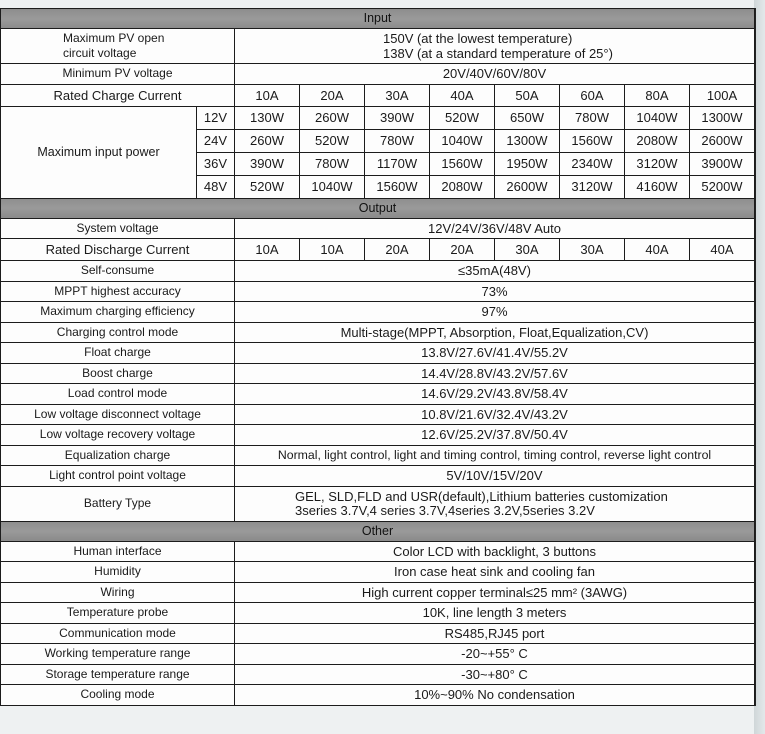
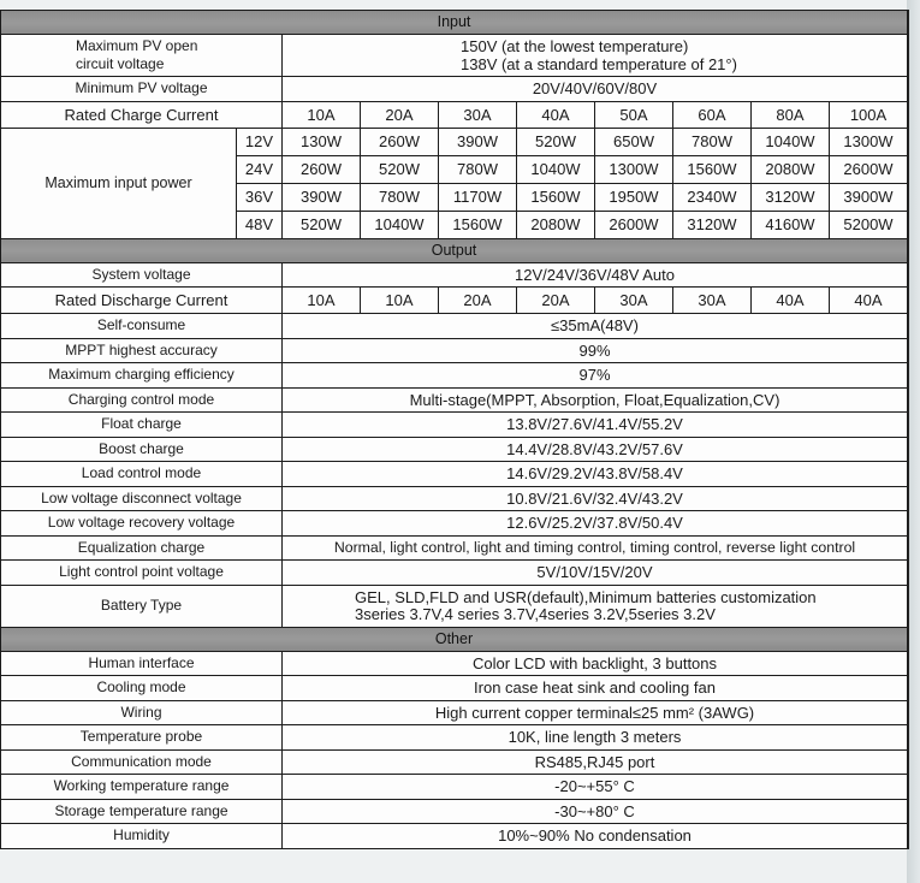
  Input
- Maximum PV open circuit voltage	150V (at the lowest temperature) 138V (at a standard temperature of 25°)
+ Maximum PV open circuit voltage	150V (at the lowest temperature) 138V (at a standard temperature of 21°)
  Minimum PV voltage	20V/40V/60V/80V
  Rated Charge Current	10A	20A	30A	40A	50A	60A	80A	100A
  Maximum input power	12V	130W	260W	390W	520W	650W	780W	1040W	1300W
  24V	260W	520W	780W	1040W	1300W	1560W	2080W	2600W
  36V	390W	780W	1170W	1560W	1950W	2340W	3120W	3900W
  48V	520W	1040W	1560W	2080W	2600W	3120W	4160W	5200W
  Output
  System voltage	12V/24V/36V/48V Auto
  Rated Discharge Current	10A	10A	20A	20A	30A	30A	40A	40A
  Self-consume	≤35mA(48V)
- MPPT highest accuracy	73%
+ MPPT highest accuracy	99%
  Maximum charging efficiency	97%
  Charging control mode	Multi-stage(MPPT, Absorption, Float,Equalization,CV)
  Float charge	13.8V/27.6V/41.4V/55.2V
  Boost charge	14.4V/28.8V/43.2V/57.6V
  Load control mode	14.6V/29.2V/43.8V/58.4V
  Low voltage disconnect voltage	10.8V/21.6V/32.4V/43.2V
  Low voltage recovery voltage	12.6V/25.2V/37.8V/50.4V
  Equalization charge	Normal, light control, light and timing control, timing control, reverse light control
  Light control point voltage	5V/10V/15V/20V
- Battery Type	GEL, SLD,FLD and USR(default),Lithium batteries customization 3series 3.7V,4 series 3.7V,4series 3.2V,5series 3.2V
+ Battery Type	GEL, SLD,FLD and USR(default),Minimum batteries customization 3series 3.7V,4 series 3.7V,4series 3.2V,5series 3.2V
  Other
  Human interface	Color LCD with backlight, 3 buttons
- Humidity	Iron case heat sink and cooling fan
+ Cooling mode	Iron case heat sink and cooling fan
  Wiring	High current copper terminal≤25 mm² (3AWG)
  Temperature probe	10K, line length 3 meters
  Communication mode	RS485,RJ45 port
  Working temperature range	-20~+55° C
  Storage temperature range	-30~+80° C
- Cooling mode	10%~90% No condensation
+ Humidity	10%~90% No condensation
